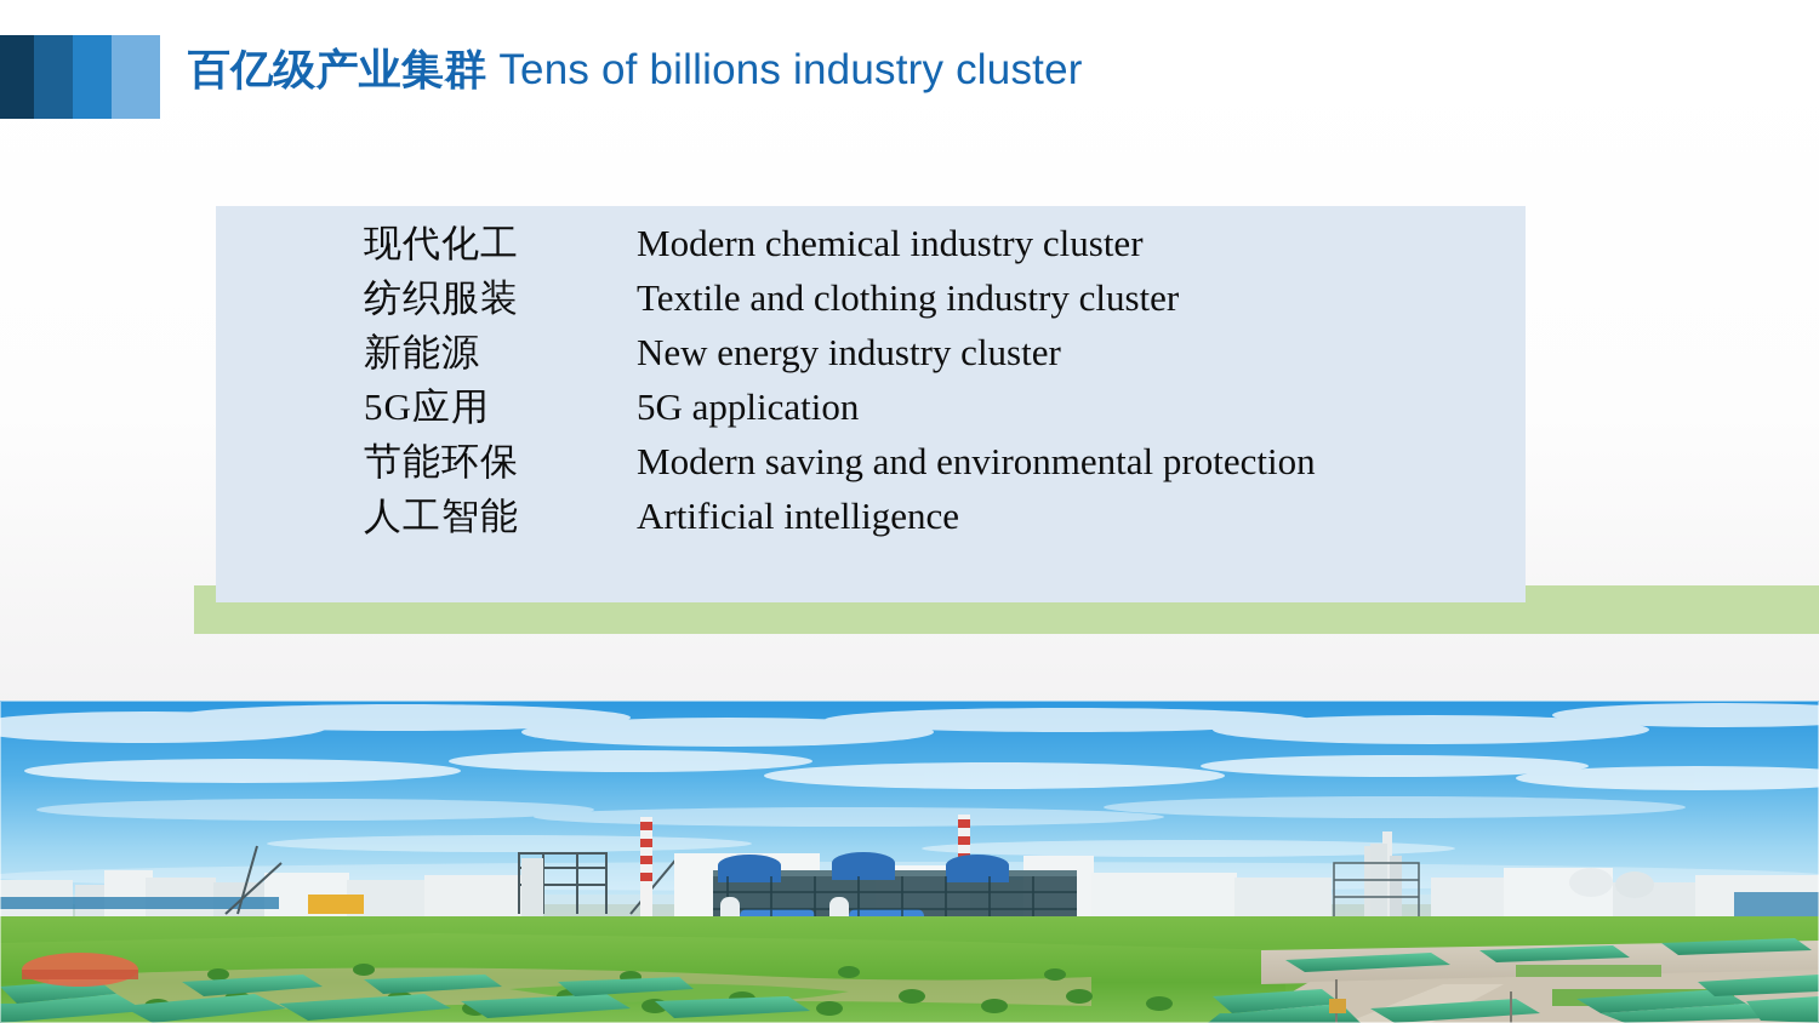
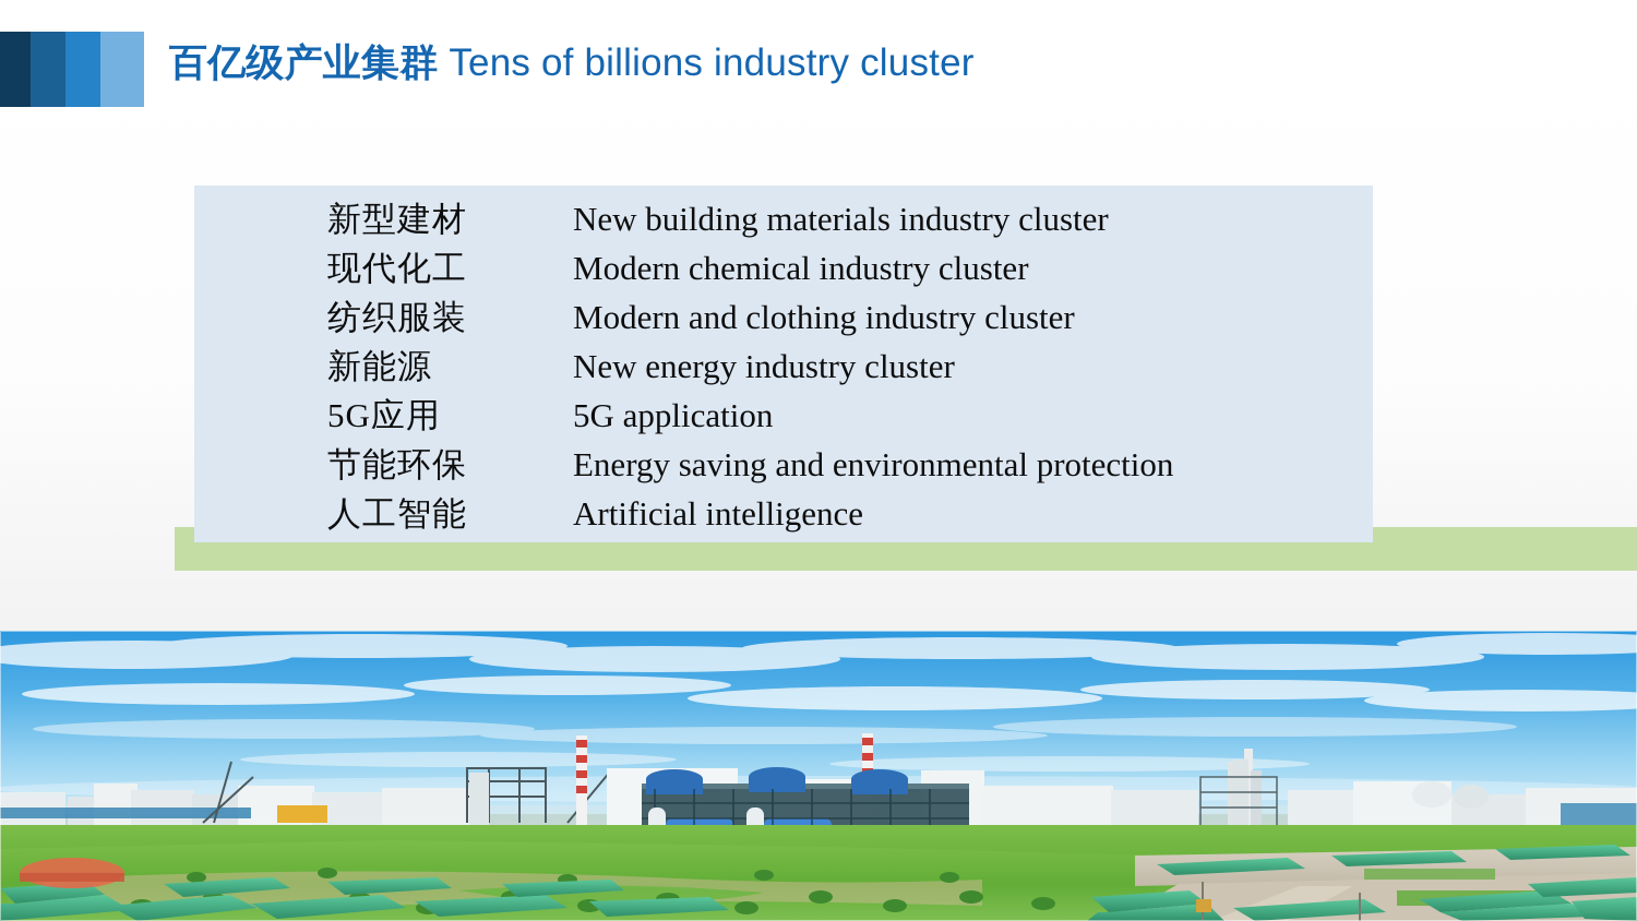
  百亿级产业集群 Tens of billions industry cluster
+ 新型建材
+ New building materials industry cluster
  现代化工
  Modern chemical industry cluster
  纺织服装
- Textile and clothing industry cluster
+ Modern and clothing industry cluster
  新能源
  New energy industry cluster
  5G应用
  5G application
  节能环保
- Modern saving and environmental protection
+ Energy saving and environmental protection
  人工智能
  Artificial intelligence
